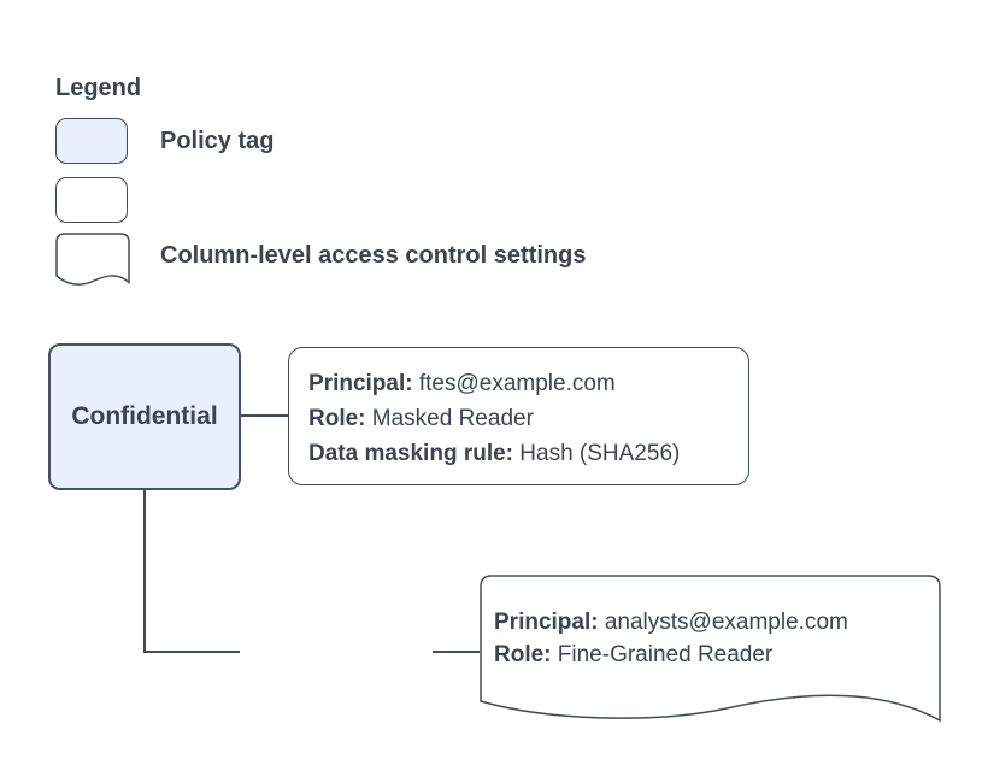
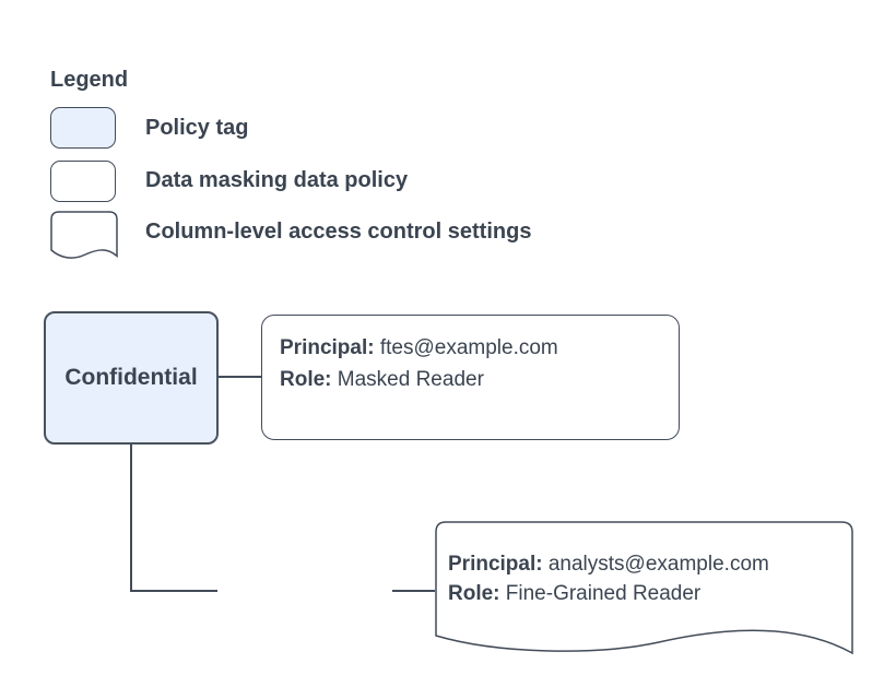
  Legend
  Policy tag
+ Data masking data policy
  Column-level access control settings
  Confidential
  Principal: ftes@example.com
  Role: Masked Reader
- Data masking rule: Hash (SHA256)
  Principal: analysts@example.com
  Role: Fine-Grained Reader
